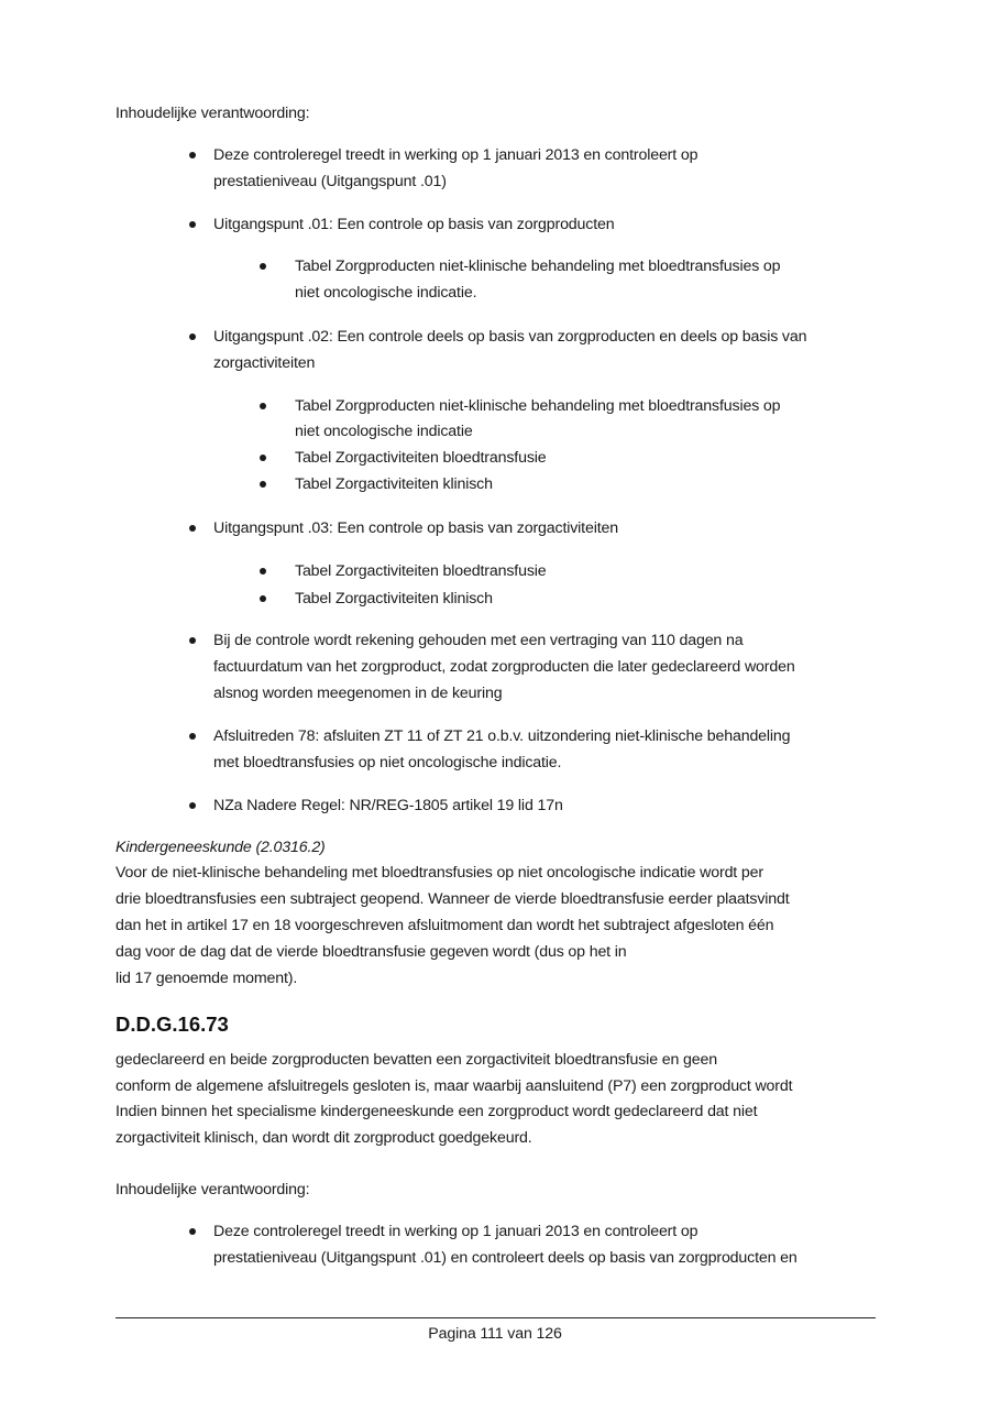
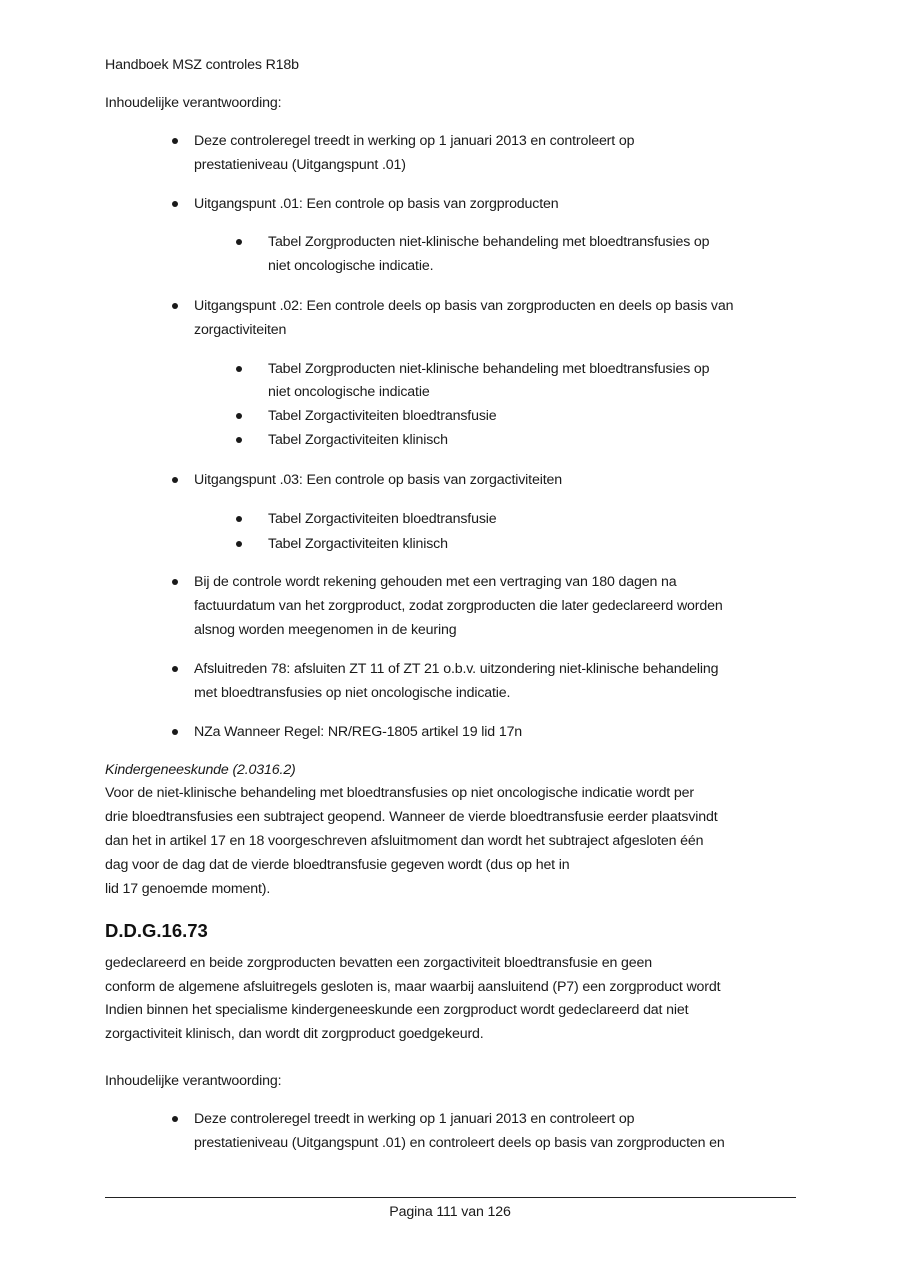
+ Handboek MSZ controles R18b
  Inhoudelijke verantwoording:
  Deze controleregel treedt in werking op 1 januari 2013 en controleert op
  prestatieniveau (Uitgangspunt .01)
  Uitgangspunt .01: Een controle op basis van zorgproducten
  Tabel Zorgproducten niet-klinische behandeling met bloedtransfusies op
  niet oncologische indicatie.
  Uitgangspunt .02: Een controle deels op basis van zorgproducten en deels op basis van
  zorgactiviteiten
  Tabel Zorgproducten niet-klinische behandeling met bloedtransfusies op
  niet oncologische indicatie
  Tabel Zorgactiviteiten bloedtransfusie
  Tabel Zorgactiviteiten klinisch
  Uitgangspunt .03: Een controle op basis van zorgactiviteiten
  Tabel Zorgactiviteiten bloedtransfusie
  Tabel Zorgactiviteiten klinisch
- Bij de controle wordt rekening gehouden met een vertraging van 110 dagen na
+ Bij de controle wordt rekening gehouden met een vertraging van 180 dagen na
  factuurdatum van het zorgproduct, zodat zorgproducten die later gedeclareerd worden
  alsnog worden meegenomen in de keuring
  Afsluitreden 78: afsluiten ZT 11 of ZT 21 o.b.v. uitzondering niet-klinische behandeling
  met bloedtransfusies op niet oncologische indicatie.
- NZa Nadere Regel: NR/REG-1805 artikel 19 lid 17n
+ NZa Wanneer Regel: NR/REG-1805 artikel 19 lid 17n
  Kindergeneeskunde (2.0316.2)
  Voor de niet-klinische behandeling met bloedtransfusies op niet oncologische indicatie wordt per
  drie bloedtransfusies een subtraject geopend. Wanneer de vierde bloedtransfusie eerder plaatsvindt
  dan het in artikel 17 en 18 voorgeschreven afsluitmoment dan wordt het subtraject afgesloten één
  dag voor de dag dat de vierde bloedtransfusie gegeven wordt (dus op het in
  lid 17 genoemde moment).
  D.D.G.16.73
  gedeclareerd en beide zorgproducten bevatten een zorgactiviteit bloedtransfusie en geen
  conform de algemene afsluitregels gesloten is, maar waarbij aansluitend (P7) een zorgproduct wordt
  Indien binnen het specialisme kindergeneeskunde een zorgproduct wordt gedeclareerd dat niet
  zorgactiviteit klinisch, dan wordt dit zorgproduct goedgekeurd.
  Inhoudelijke verantwoording:
  Deze controleregel treedt in werking op 1 januari 2013 en controleert op
  prestatieniveau (Uitgangspunt .01) en controleert deels op basis van zorgproducten en
  Pagina 111 van 126
